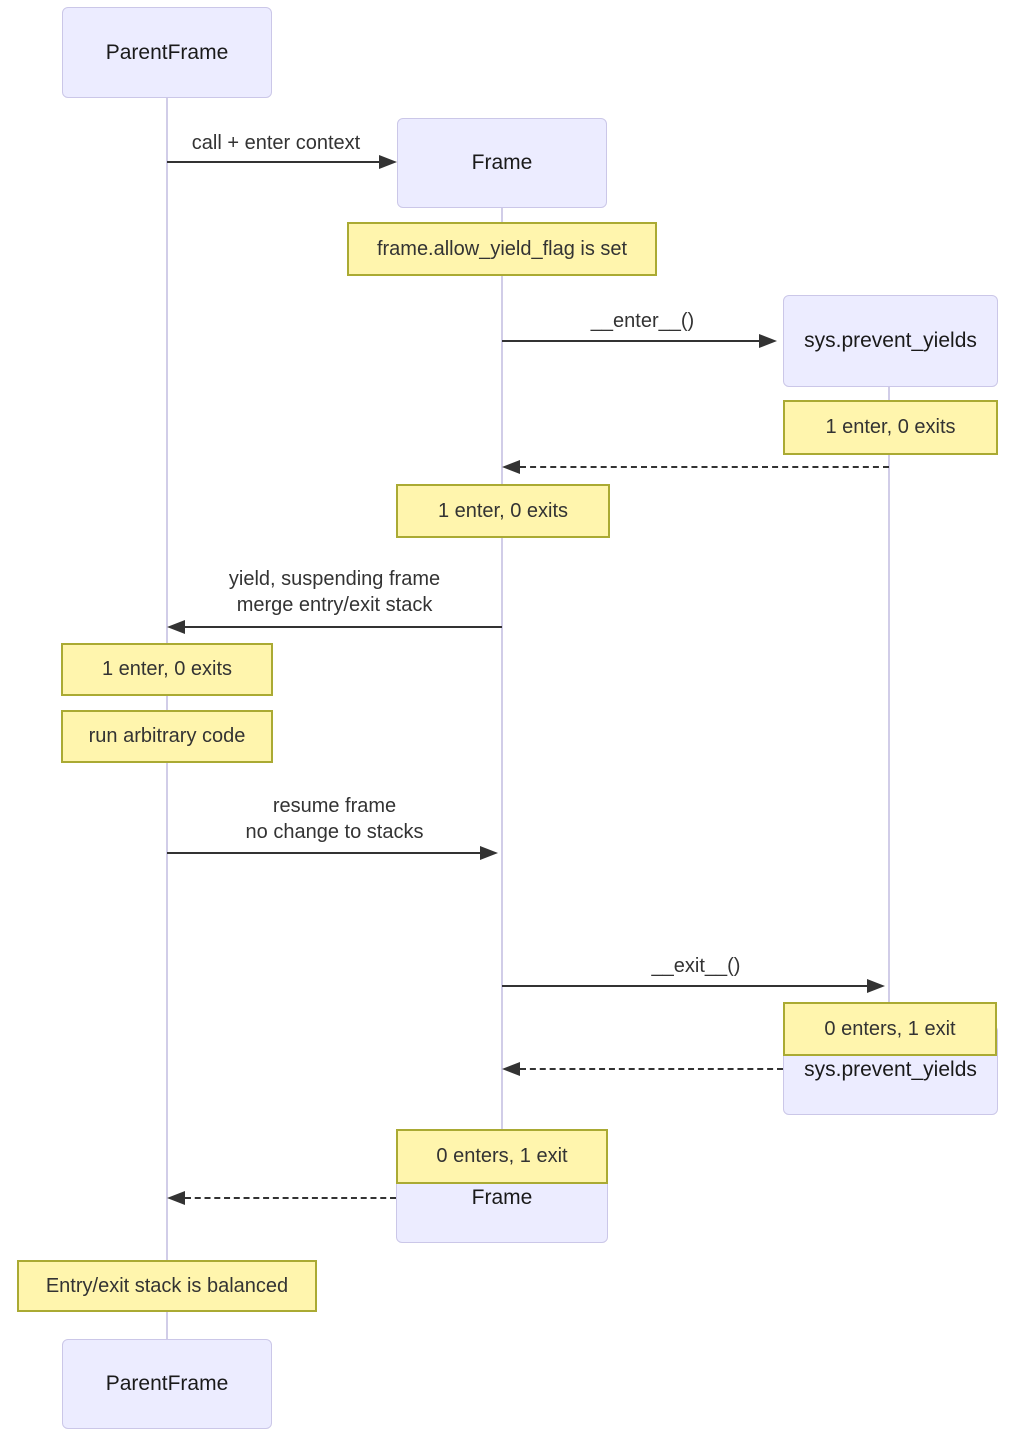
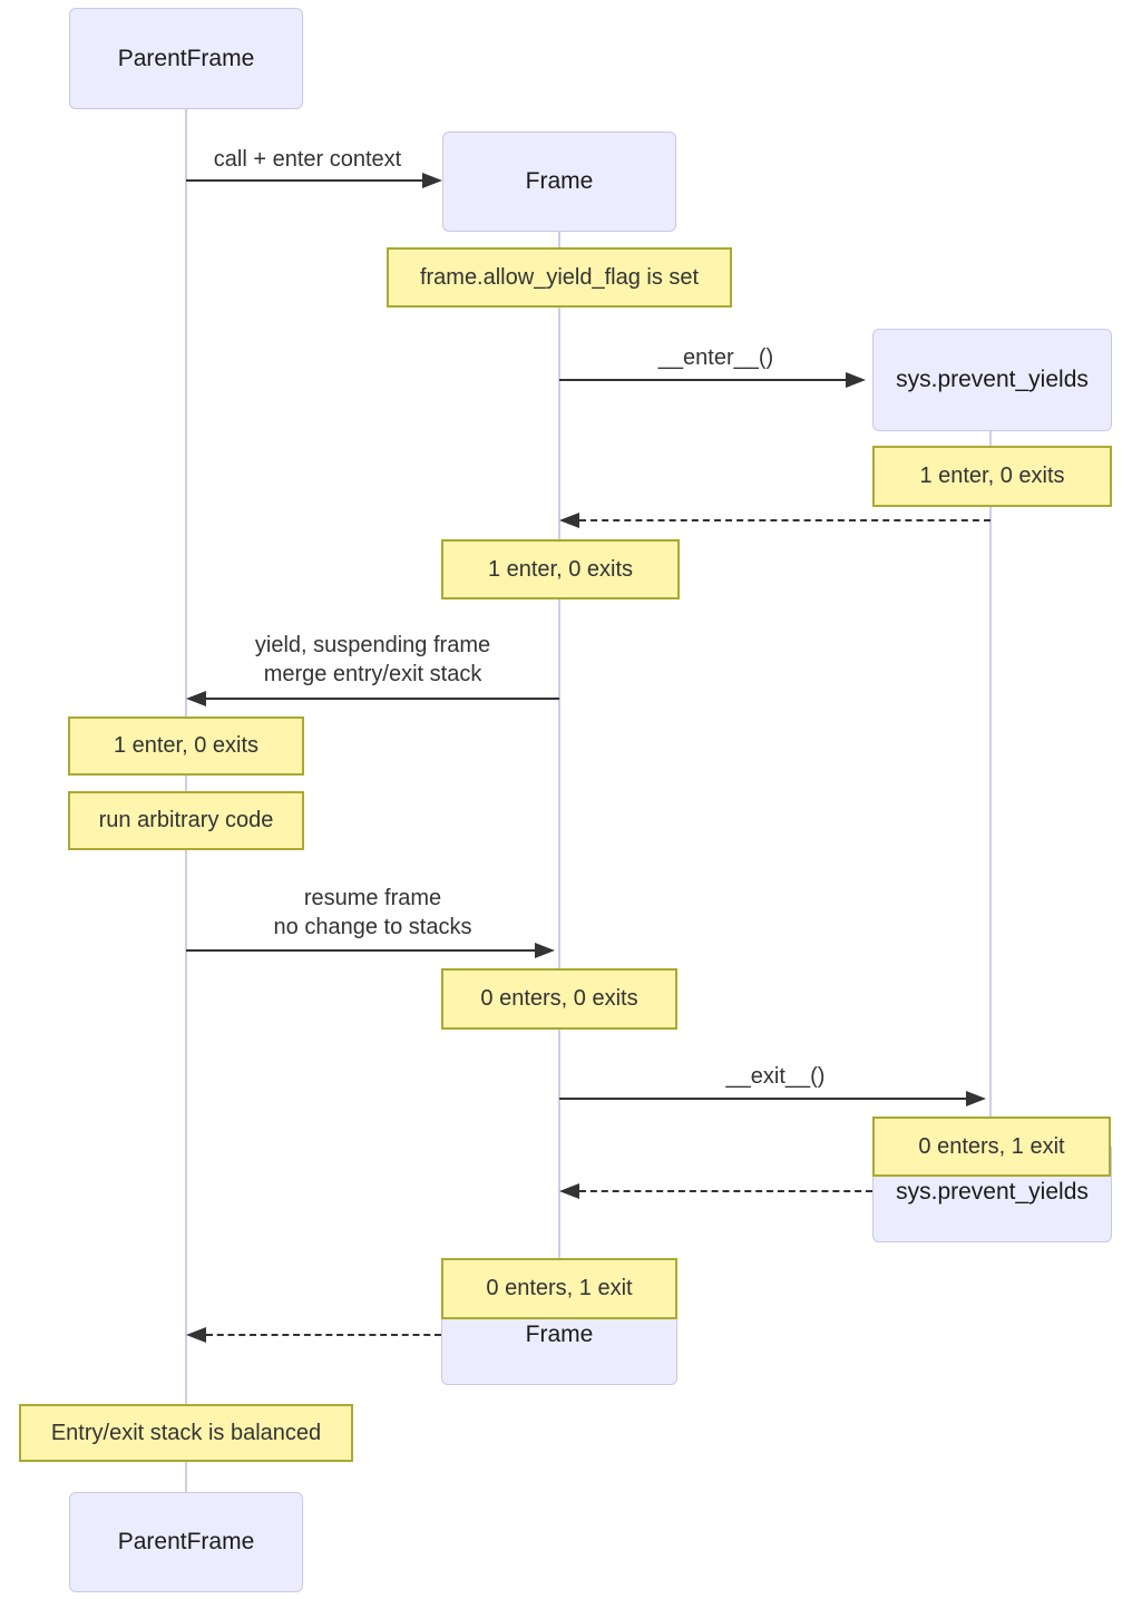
  call + enter context
  __enter__()
  yield, suspending frame
  merge entry/exit stack
  resume frame
  no change to stacks
  __exit__()
  ParentFrame
  Frame
  sys.prevent_yields
  sys.prevent_yields
  Frame
  ParentFrame
  frame.allow_yield_flag is set
  1 enter, 0 exits
  1 enter, 0 exits
  1 enter, 0 exits
  run arbitrary code
+ 0 enters, 0 exits
  0 enters, 1 exit
  0 enters, 1 exit
  Entry/exit stack is balanced
